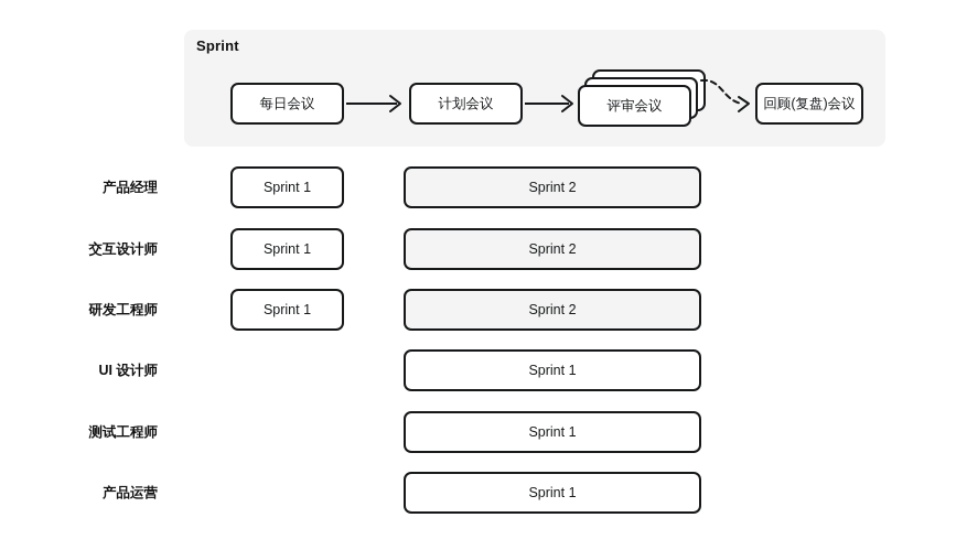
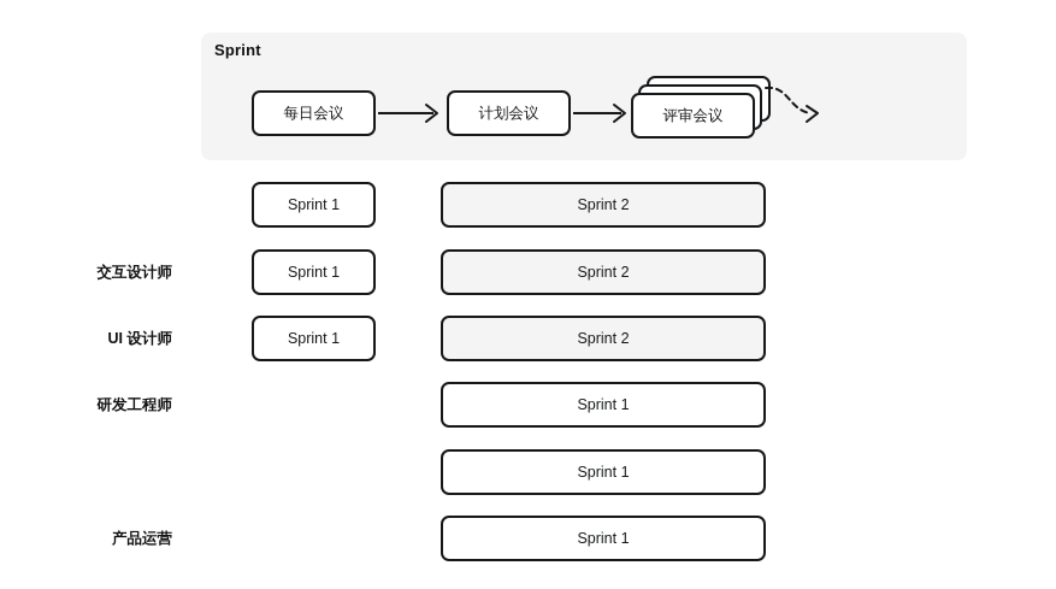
  Sprint
  每日会议
  计划会议
  评审会议
- 回顾(复盘)会议
- 产品经理
  Sprint 1
  Sprint 2
  交互设计师
  Sprint 1
  Sprint 2
- 研发工程师
+ UI 设计师
  Sprint 1
  Sprint 2
- UI 设计师
+ 研发工程师
  Sprint 1
- 测试工程师
  Sprint 1
  产品运营
  Sprint 1
